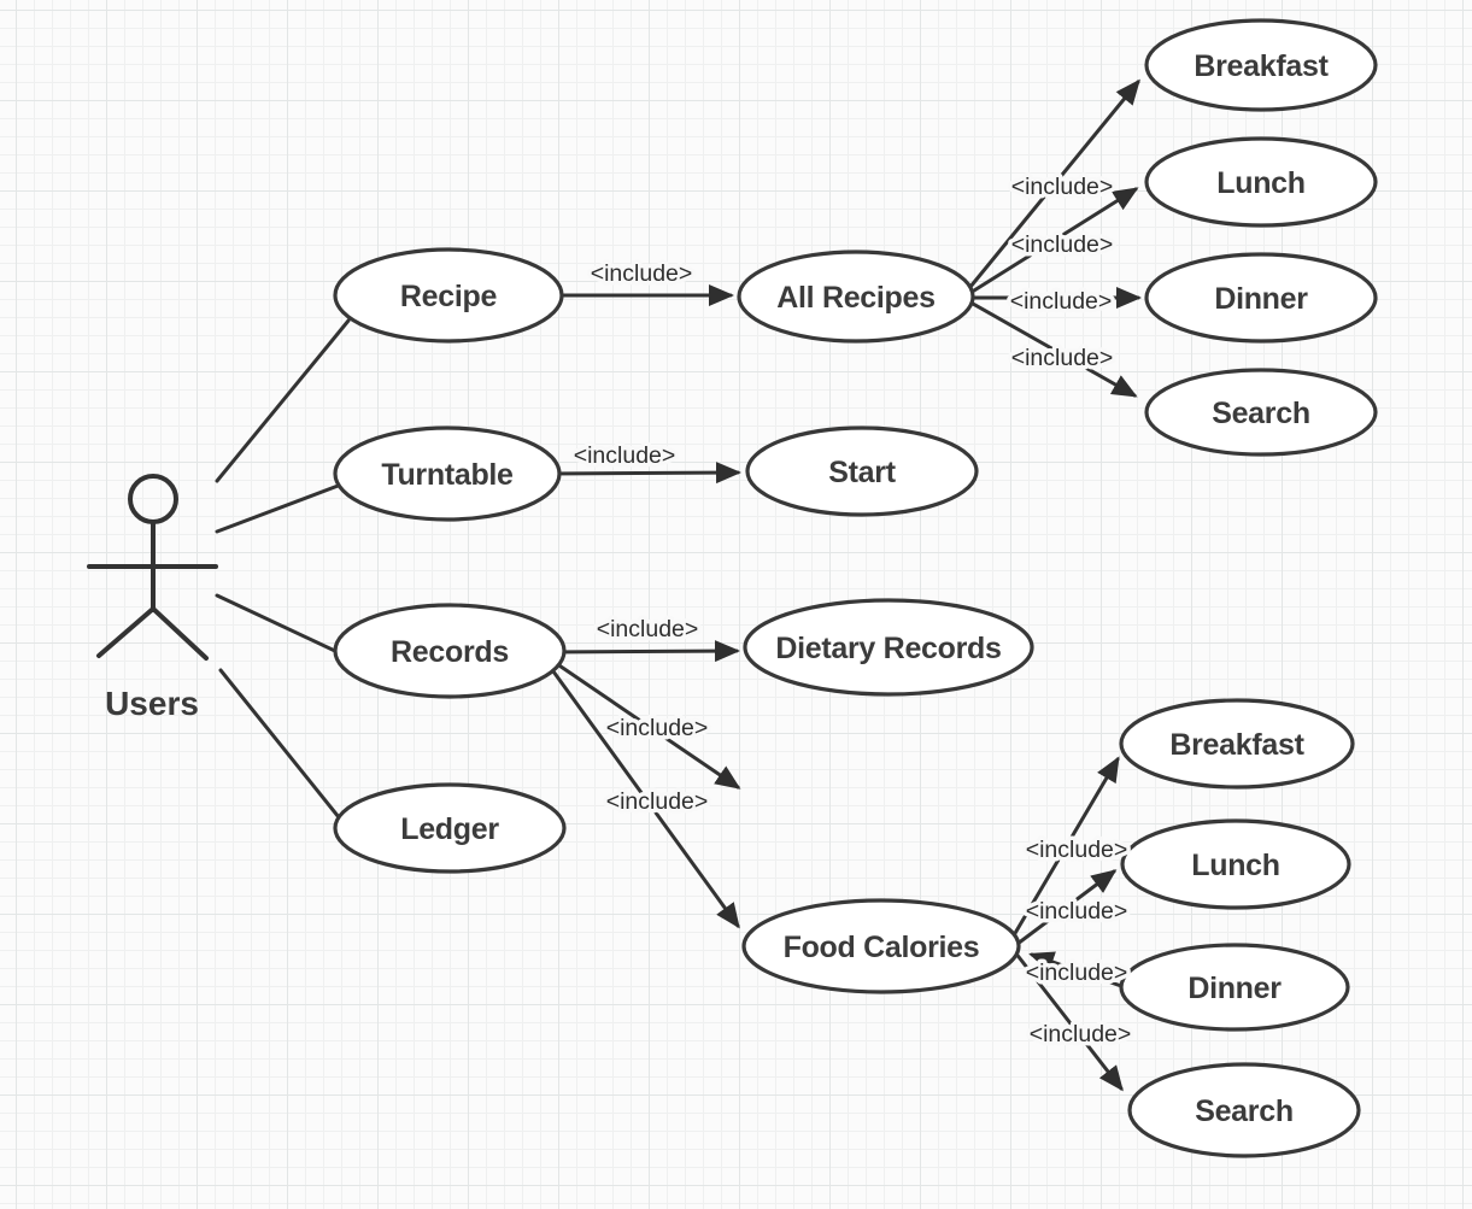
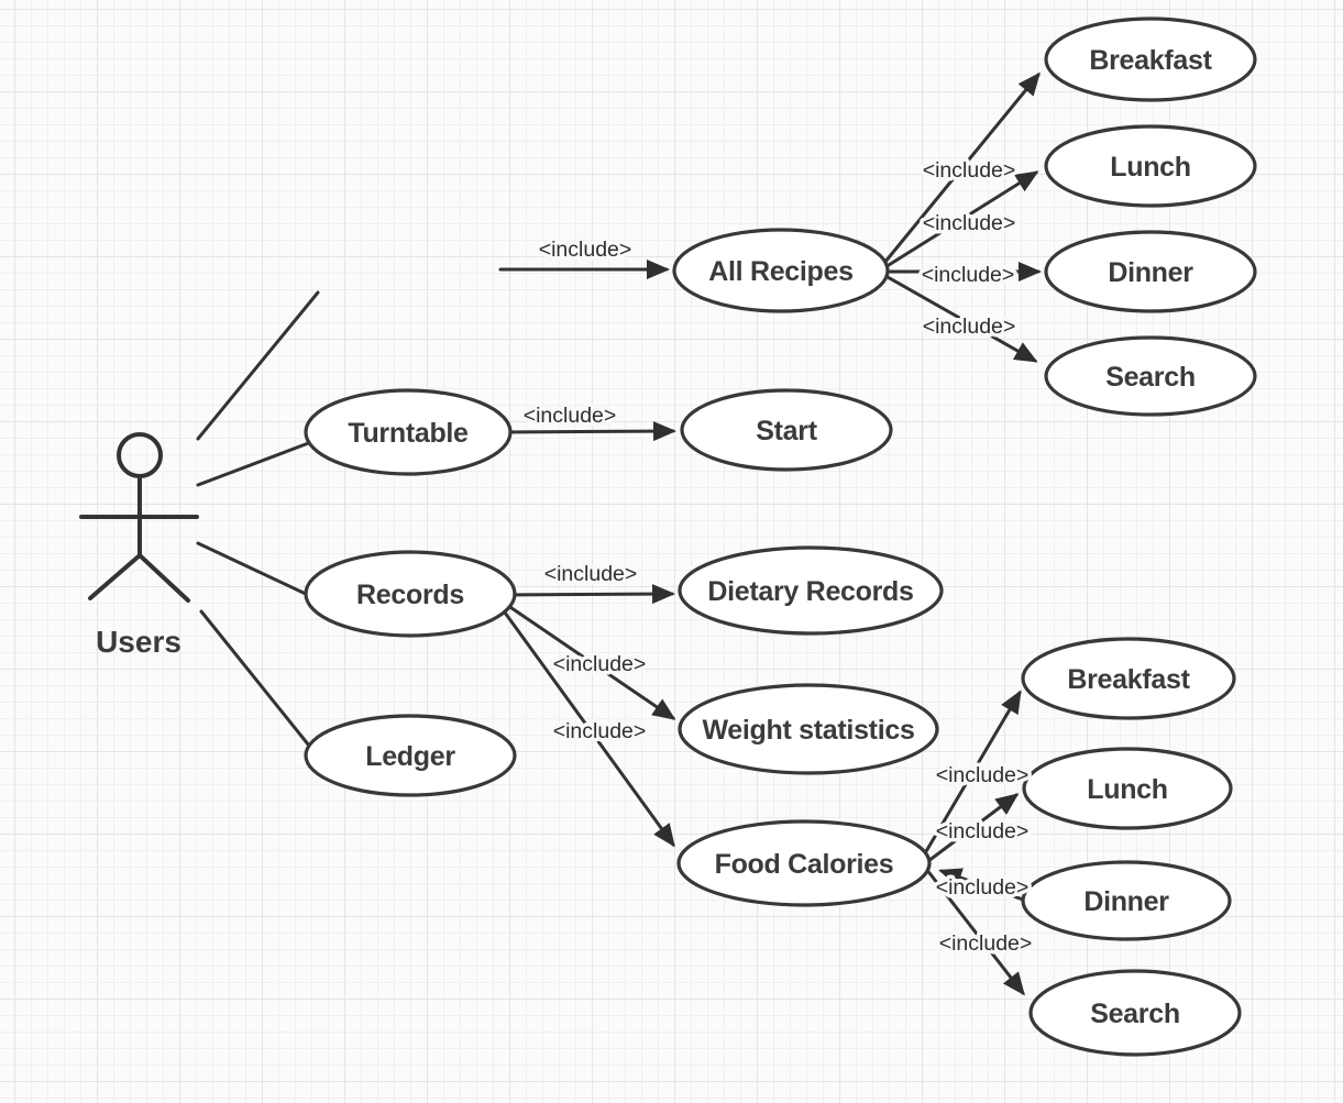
- Recipe
  All Recipes
  Breakfast
  Lunch
  Dinner
  Search
  Turntable
  Start
  Records
  Dietary Records
+ Weight statistics
  Food Calories
  Ledger
  Breakfast
  Lunch
  Dinner
  Search
  <include>
  <include>
  <include>
  <include>
  <include>
  <include>
  <include>
  <include>
  <include>
  <include>
  <include>
  <include>
  <include>
  Users
